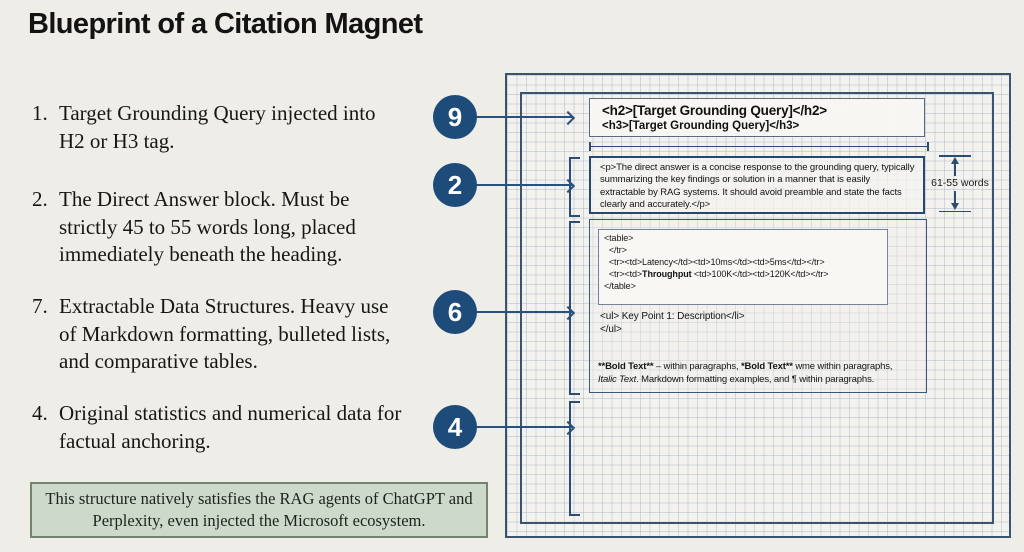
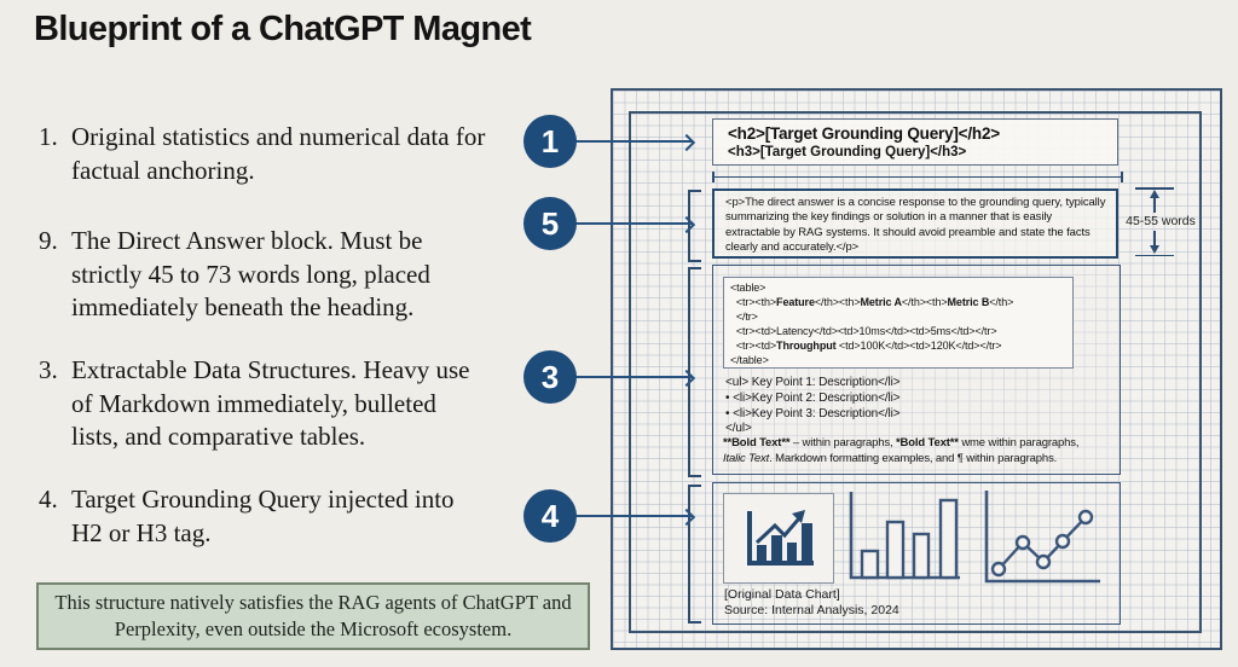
- Blueprint of a Citation Magnet
+ Blueprint of a ChatGPT Magnet
  1.
- Target Grounding Query injected into H2 or H3 tag.
+ Original statistics and numerical data for factual anchoring.
- 2.
+ 9.
- The Direct Answer block. Must be strictly 45 to 55 words long, placed immediately beneath the heading.
+ The Direct Answer block. Must be strictly 45 to 73 words long, placed immediately beneath the heading.
- 7.
+ 3.
- Extractable Data Structures. Heavy use of Markdown formatting, bulleted lists, and comparative tables.
+ Extractable Data Structures. Heavy use of Markdown immediately, bulleted lists, and comparative tables.
  4.
- Original statistics and numerical data for factual anchoring.
+ Target Grounding Query injected into H2 or H3 tag.
- This structure natively satisfies the RAG agents of ChatGPT and Perplexity, even injected the Microsoft ecosystem.
+ This structure natively satisfies the RAG agents of ChatGPT and Perplexity, even outside the Microsoft ecosystem.
  <h2>[Target Grounding Query]</h2>
  <h3>[Target Grounding Query]</h3>
  <p>The direct answer is a concise response to the grounding query, typically summarizing the key findings or solution in a manner that is easily extractable by RAG systems. It should avoid preamble and state the facts clearly and accurately.</p>
- 61-55 words
+ 45-55 words
  <table>
+ <tr><th>Feature</th><th>Metric A</th><th>Metric B</th>
  </tr>
  <tr><td>Latency</td><td>10ms</td><td>5ms</td></tr>
  <tr><td>Throughput <td>100K</td><td>120K</td></tr>
  </table>
  <ul> Key Point 1: Description</li>
+ • <li>Key Point 2: Description</li>
+ • <li>Key Point 3: Description</li>
  </ul>
  **Bold Text** – within paragraphs, *Bold Text** wme within paragraphs,
  Italic Text. Markdown formatting examples, and ¶ within paragraphs.
+ [Original Data Chart]
+ Source: Internal Analysis, 2024
- 9
+ 1
- 2
+ 5
- 6
+ 3
  4
